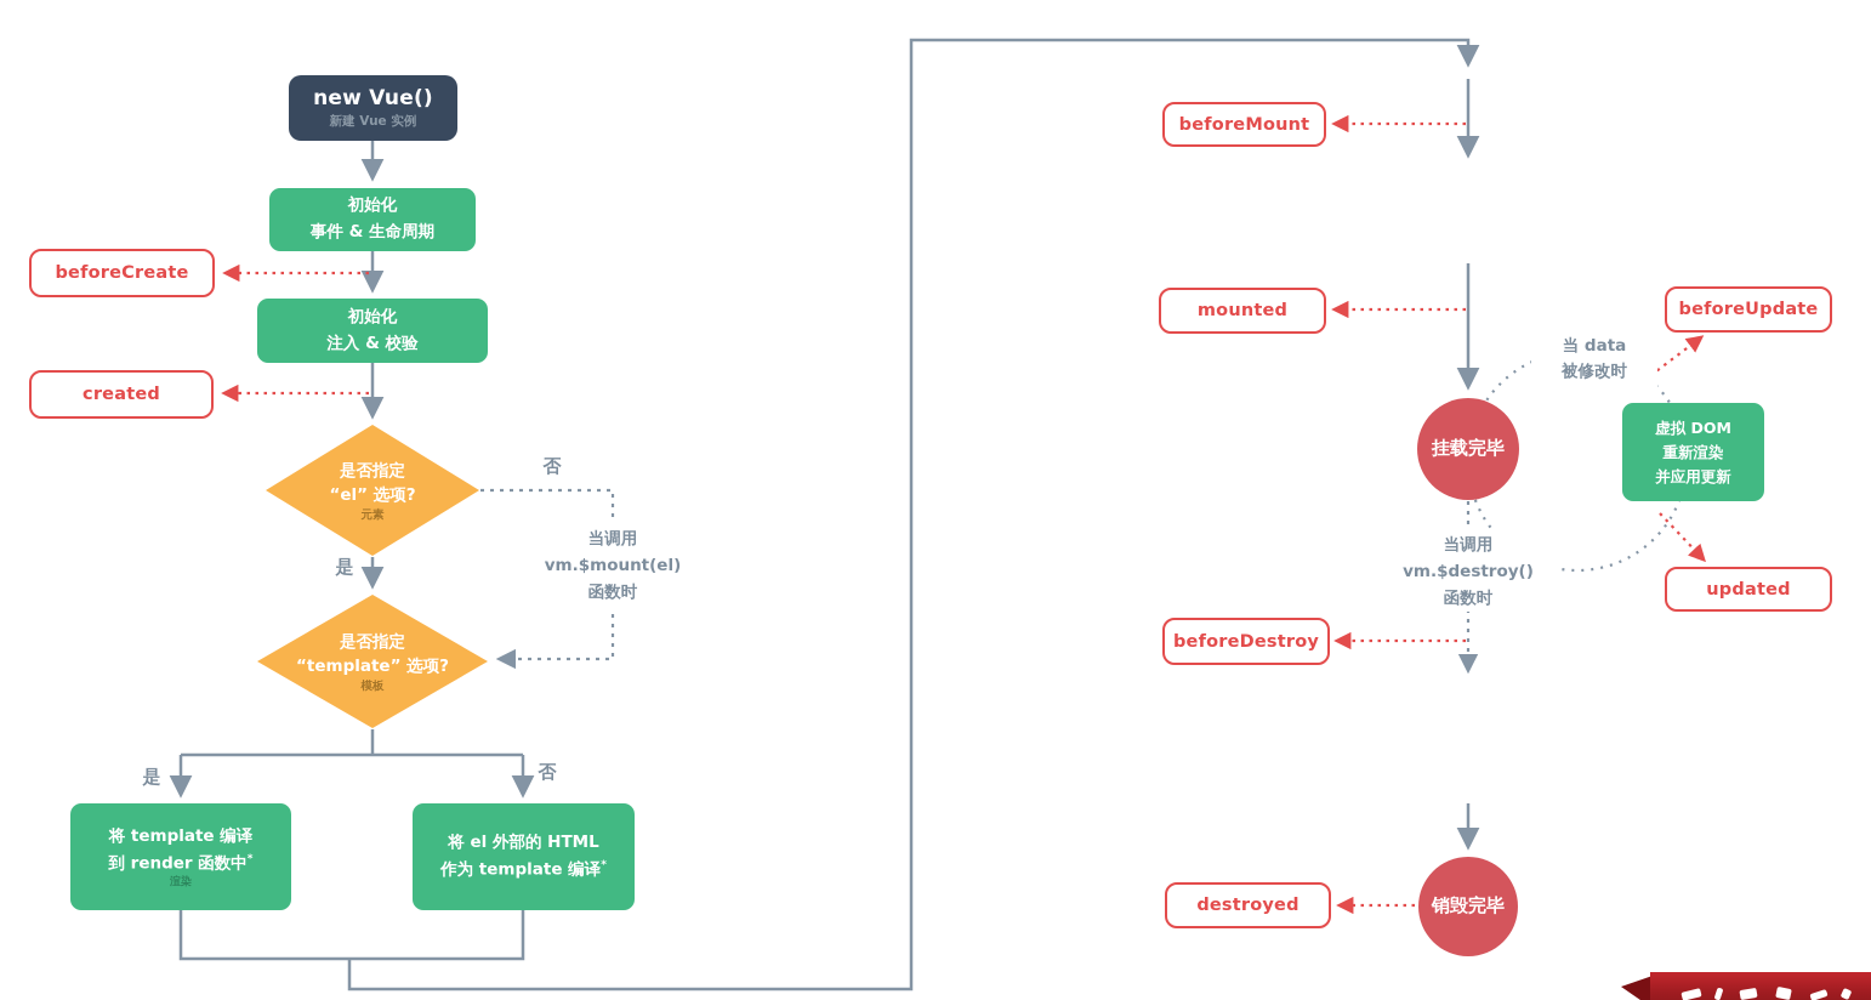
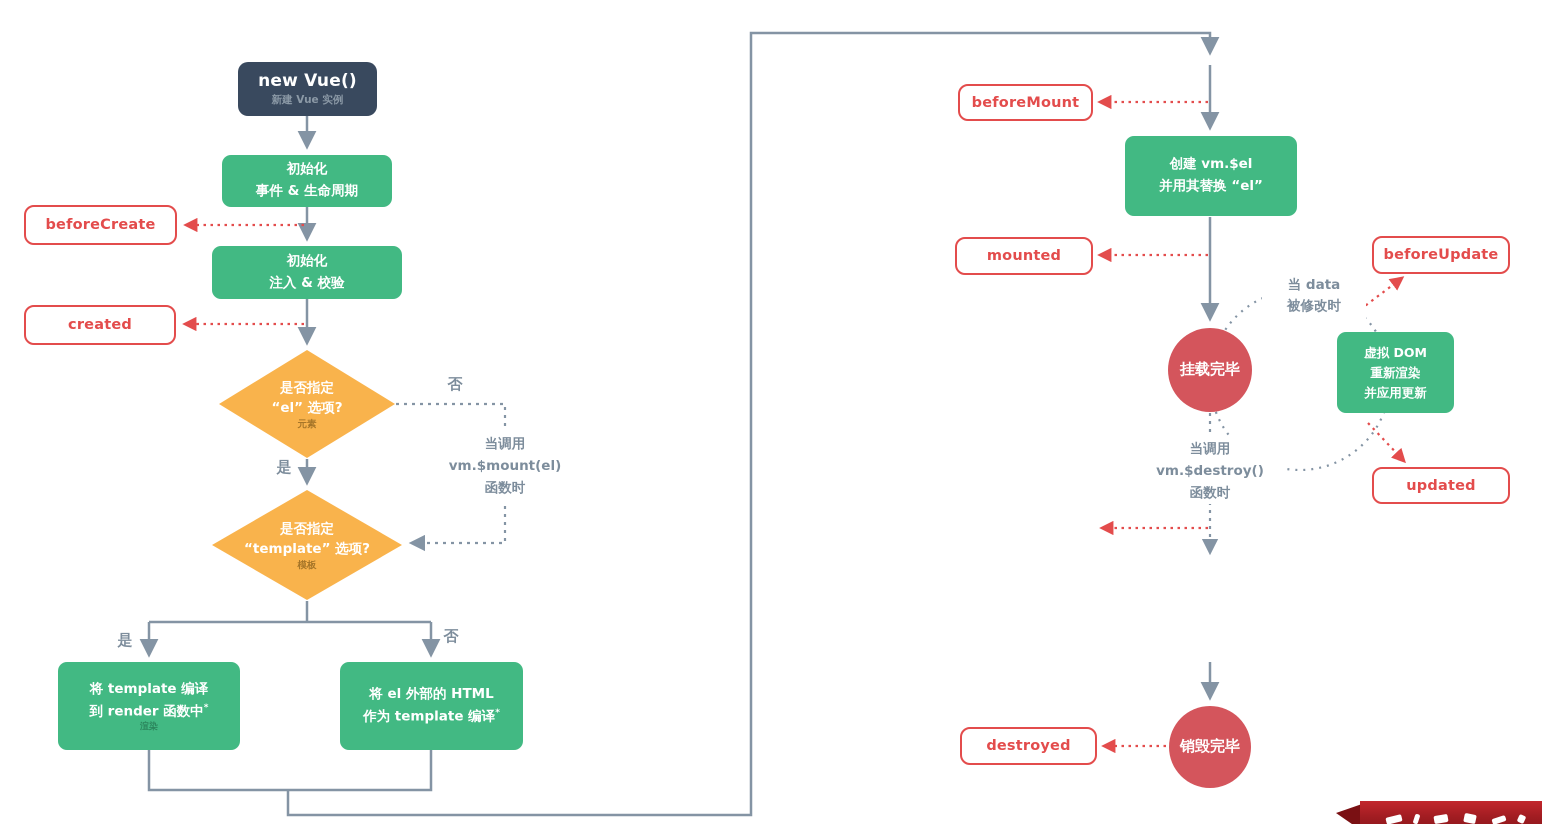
  new Vue()
  新建 Vue 实例
  初始化
  事件 & 生命周期
  beforeCreate
  初始化
  注入 & 校验
  created
  是否指定
  “el” 选项?
  元素
  否
  是
  当调用
  vm.$mount(el)
  函数时
  是否指定
  “template” 选项?
  模板
  是
  否
  将 template 编译
  到 render 函数中*
  渲染
  将 el 外部的 HTML
  作为 template 编译*
  beforeMount
+ 创建 vm.$el
+ 并用其替换 “el”
  mounted
  当 data
  被修改时
  beforeUpdate
  挂载完毕
  虚拟 DOM
  重新渲染
  并应用更新
  updated
  当调用
  vm.$destroy()
  函数时
- beforeDestroy
  destroyed
  销毁完毕
